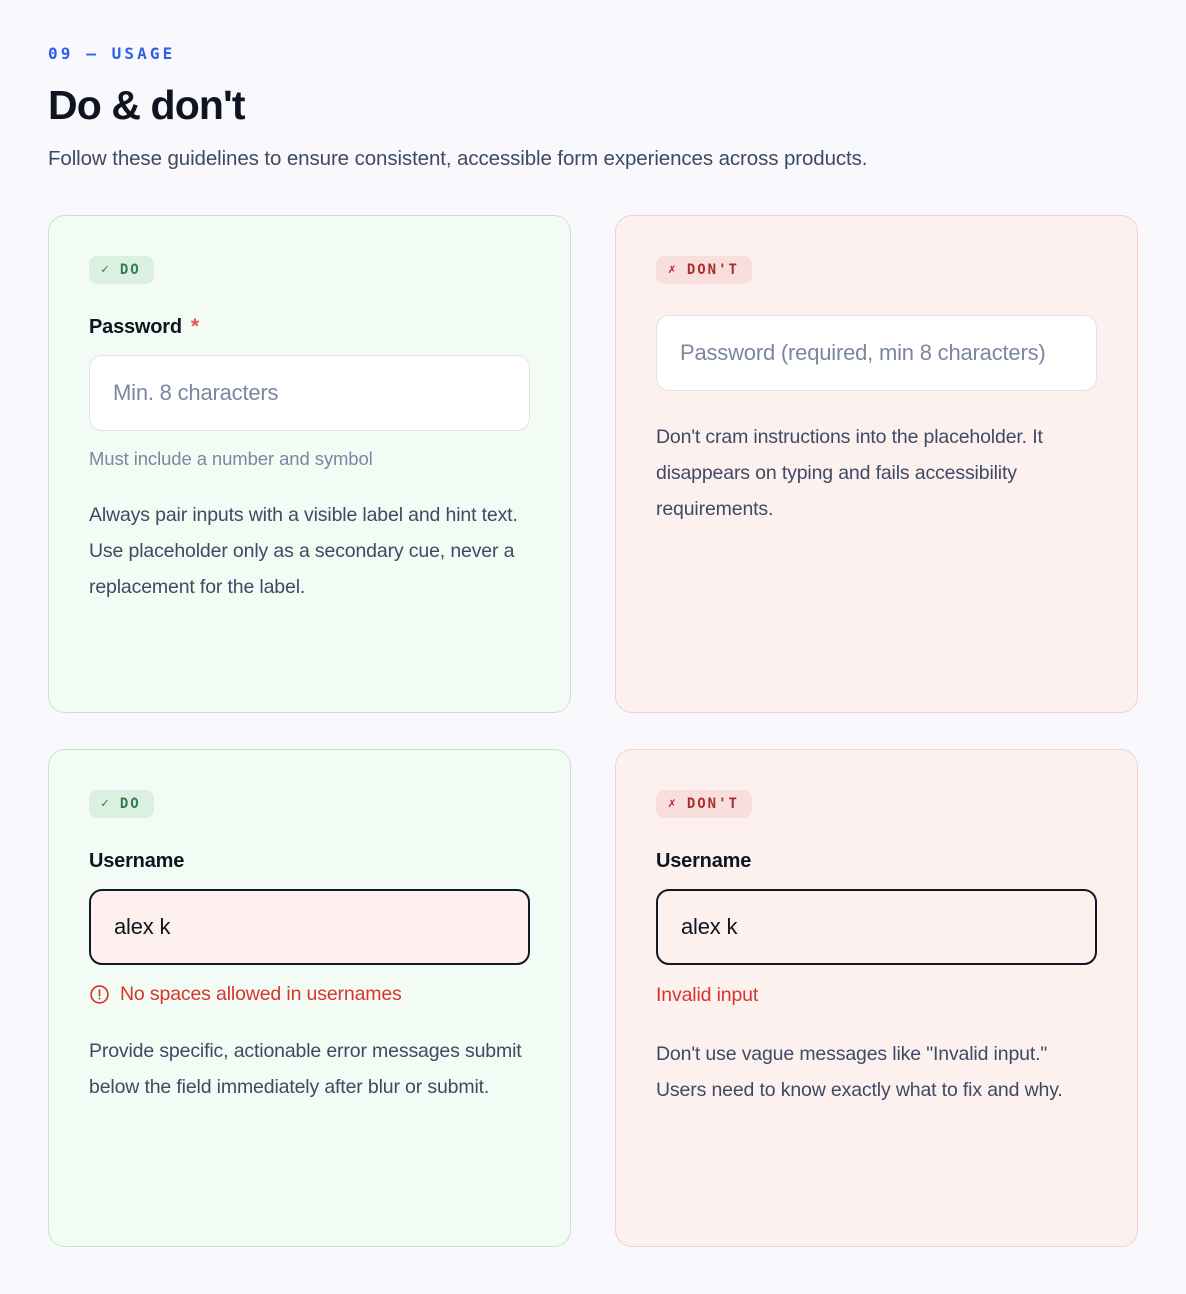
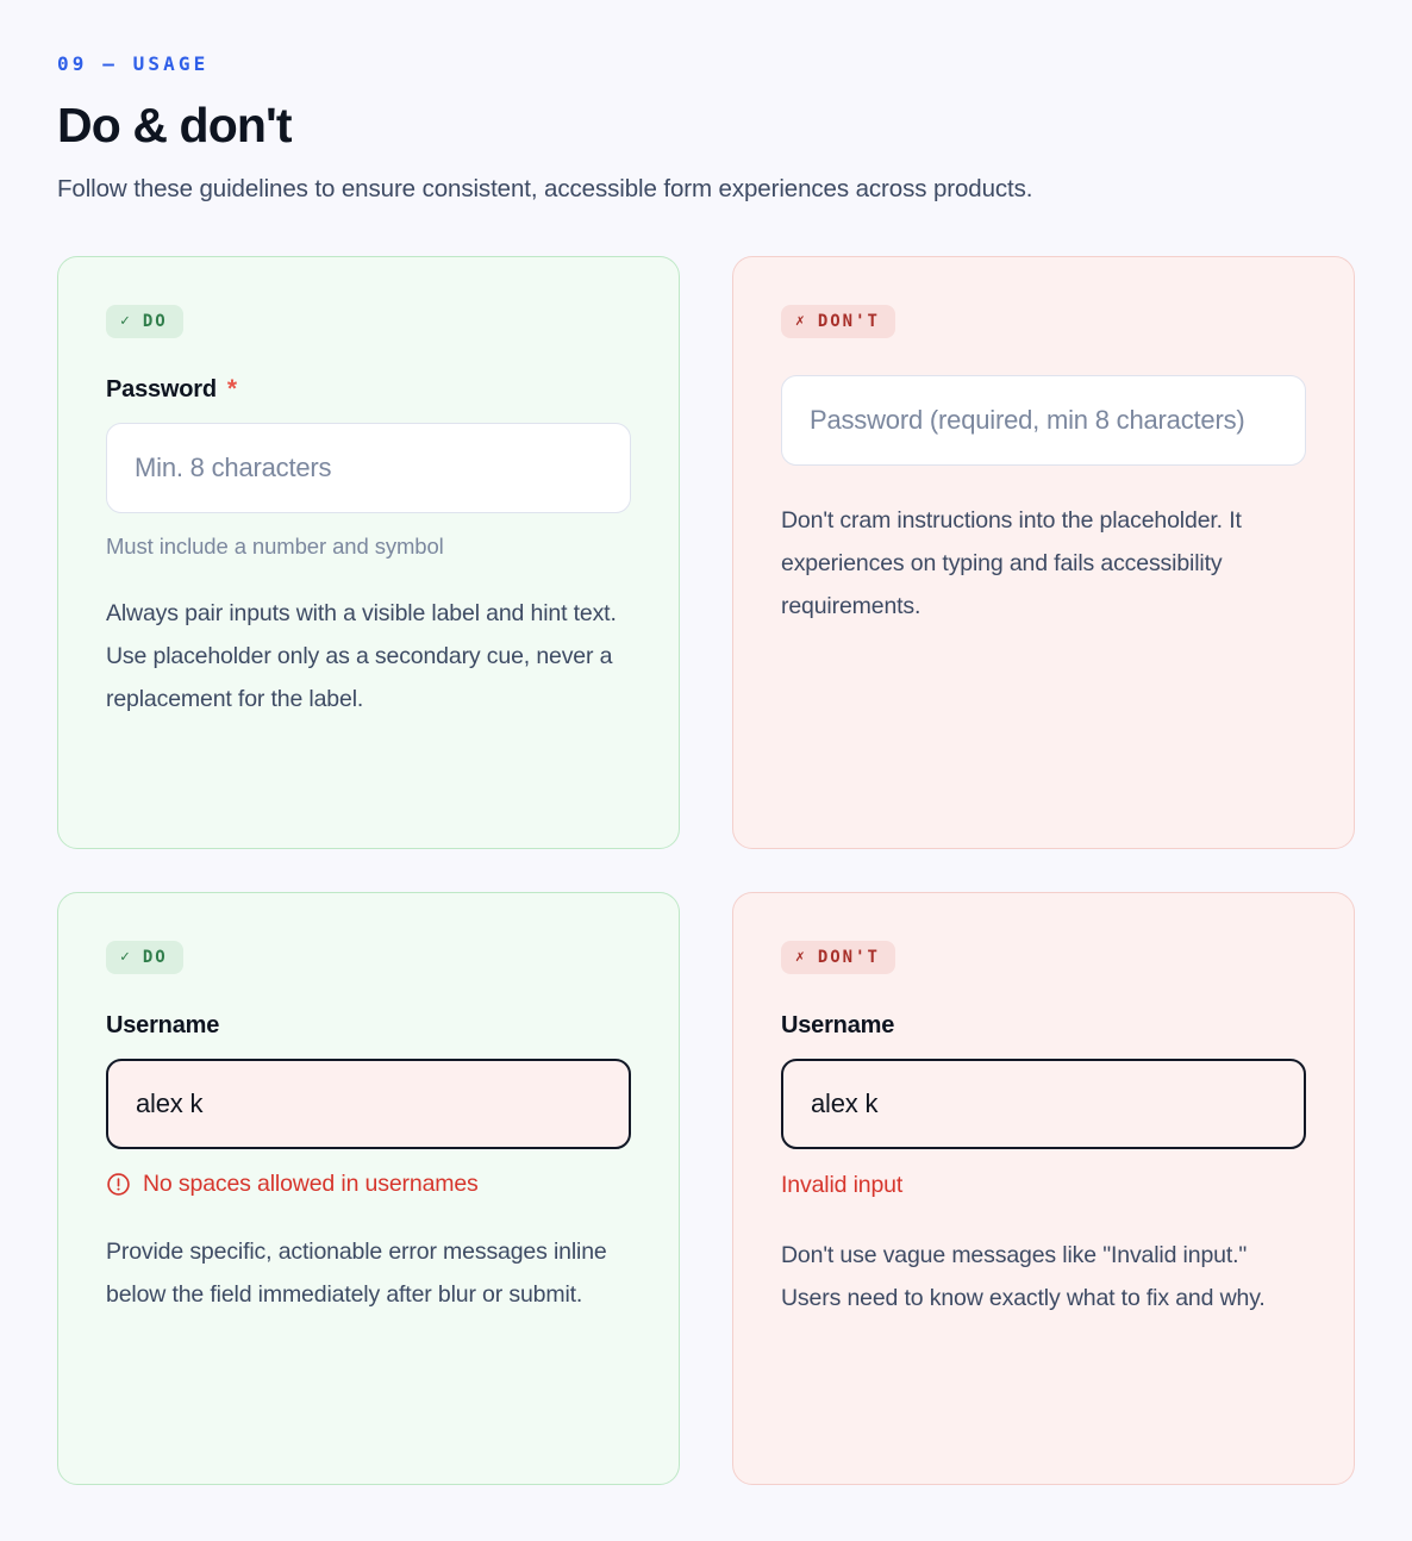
  09 — USAGE
  Do & don't
  Follow these guidelines to ensure consistent, accessible form experiences across products.
  ✓
  DO
  Password
  *
  Min. 8 characters
  Must include a number and symbol
  Always pair inputs with a visible label and hint text. Use placeholder only as a secondary cue, never a replacement for the label.
  ✗
  DON'T
  Password (required, min 8 characters)
- Don't cram instructions into the placeholder. It disappears on typing and fails accessibility requirements.
+ Don't cram instructions into the placeholder. It experiences on typing and fails accessibility requirements.
  ✓
  DO
  Username
  alex k
  No spaces allowed in usernames
- Provide specific, actionable error messages submit below the field immediately after blur or submit.
+ Provide specific, actionable error messages inline below the field immediately after blur or submit.
  ✗
  DON'T
  Username
  alex k
  Invalid input
  Don't use vague messages like "Invalid input." Users need to know exactly what to fix and why.
